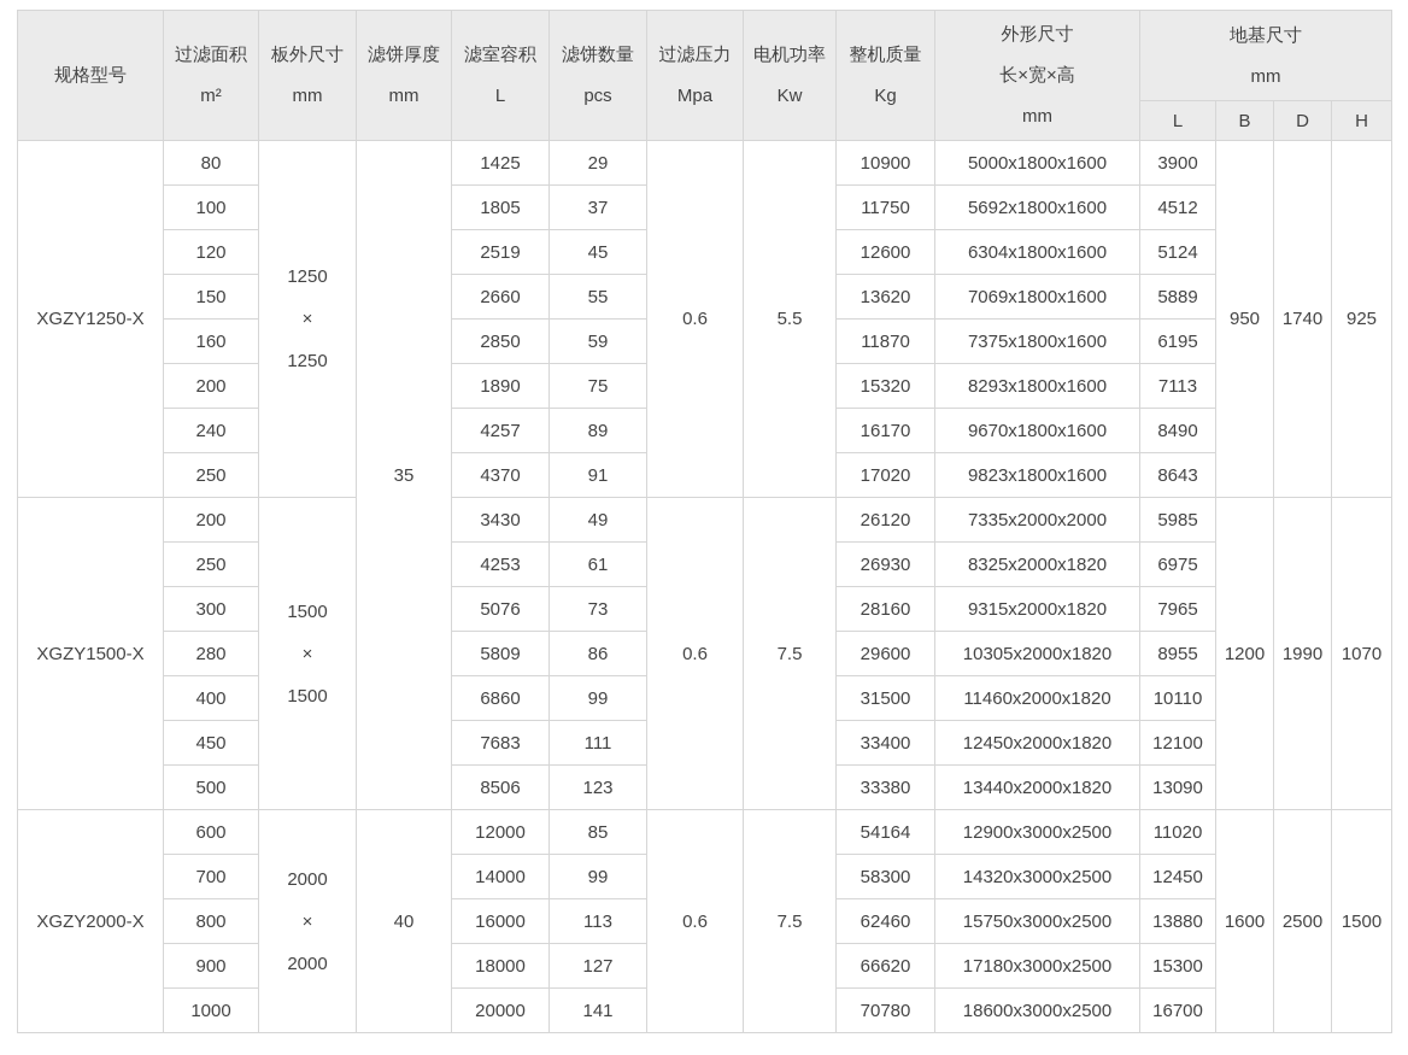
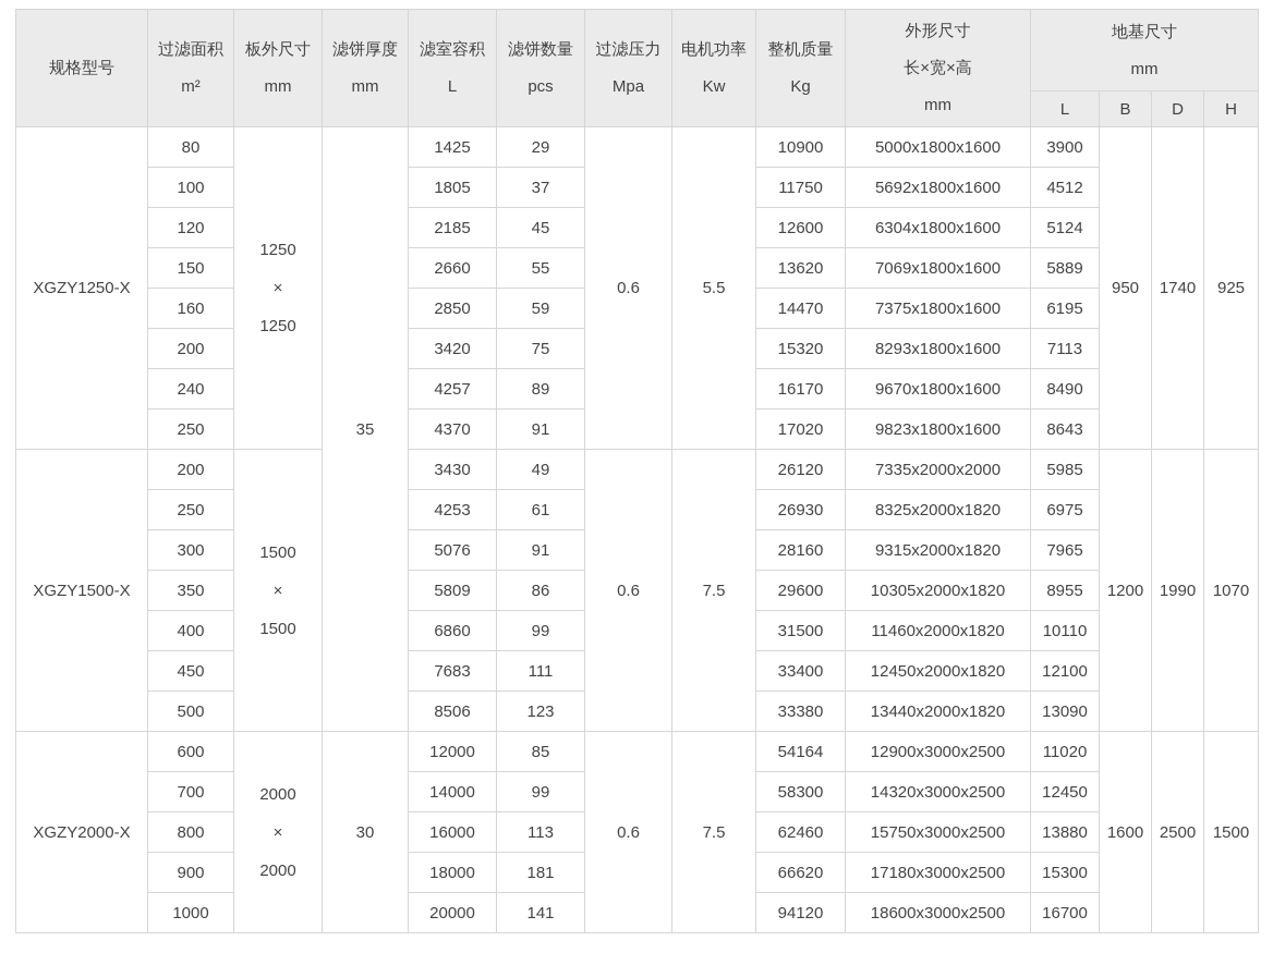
  规格型号	过滤面积 m²	板外尺寸 mm	滤饼厚度 mm	滤室容积 L	滤饼数量 pcs	过滤压力 Mpa	电机功率 Kw	整机质量 Kg	外形尺寸 长×宽×高 mm	地基尺寸 mm
  L	B	D	H
  XGZY1250-X	80	1250×1250	35	1425	29	0.6	5.5	10900	5000x1800x1600	3900	950	1740	925
  100	1805	37	11750	5692x1800x1600	4512
- 120	2519	45	12600	6304x1800x1600	5124
+ 120	2185	45	12600	6304x1800x1600	5124
  150	2660	55	13620	7069x1800x1600	5889
- 160	2850	59	11870	7375x1800x1600	6195
+ 160	2850	59	14470	7375x1800x1600	6195
- 200	1890	75	15320	8293x1800x1600	7113
+ 200	3420	75	15320	8293x1800x1600	7113
  240	4257	89	16170	9670x1800x1600	8490
  250	4370	91	17020	9823x1800x1600	8643
  XGZY1500-X	200	1500×1500	3430	49	0.6	7.5	26120	7335x2000x2000	5985	1200	1990	1070
  250	4253	61	26930	8325x2000x1820	6975
- 300	5076	73	28160	9315x2000x1820	7965
+ 300	5076	91	28160	9315x2000x1820	7965
- 280	5809	86	29600	10305x2000x1820	8955
+ 350	5809	86	29600	10305x2000x1820	8955
  400	6860	99	31500	11460x2000x1820	10110
  450	7683	111	33400	12450x2000x1820	12100
  500	8506	123	33380	13440x2000x1820	13090
- XGZY2000-X	600	2000×2000	40	12000	85	0.6	7.5	54164	12900x3000x2500	11020	1600	2500	1500
+ XGZY2000-X	600	2000×2000	30	12000	85	0.6	7.5	54164	12900x3000x2500	11020	1600	2500	1500
  700	14000	99	58300	14320x3000x2500	12450
  800	16000	113	62460	15750x3000x2500	13880
- 900	18000	127	66620	17180x3000x2500	15300
+ 900	18000	181	66620	17180x3000x2500	15300
- 1000	20000	141	70780	18600x3000x2500	16700
+ 1000	20000	141	94120	18600x3000x2500	16700
